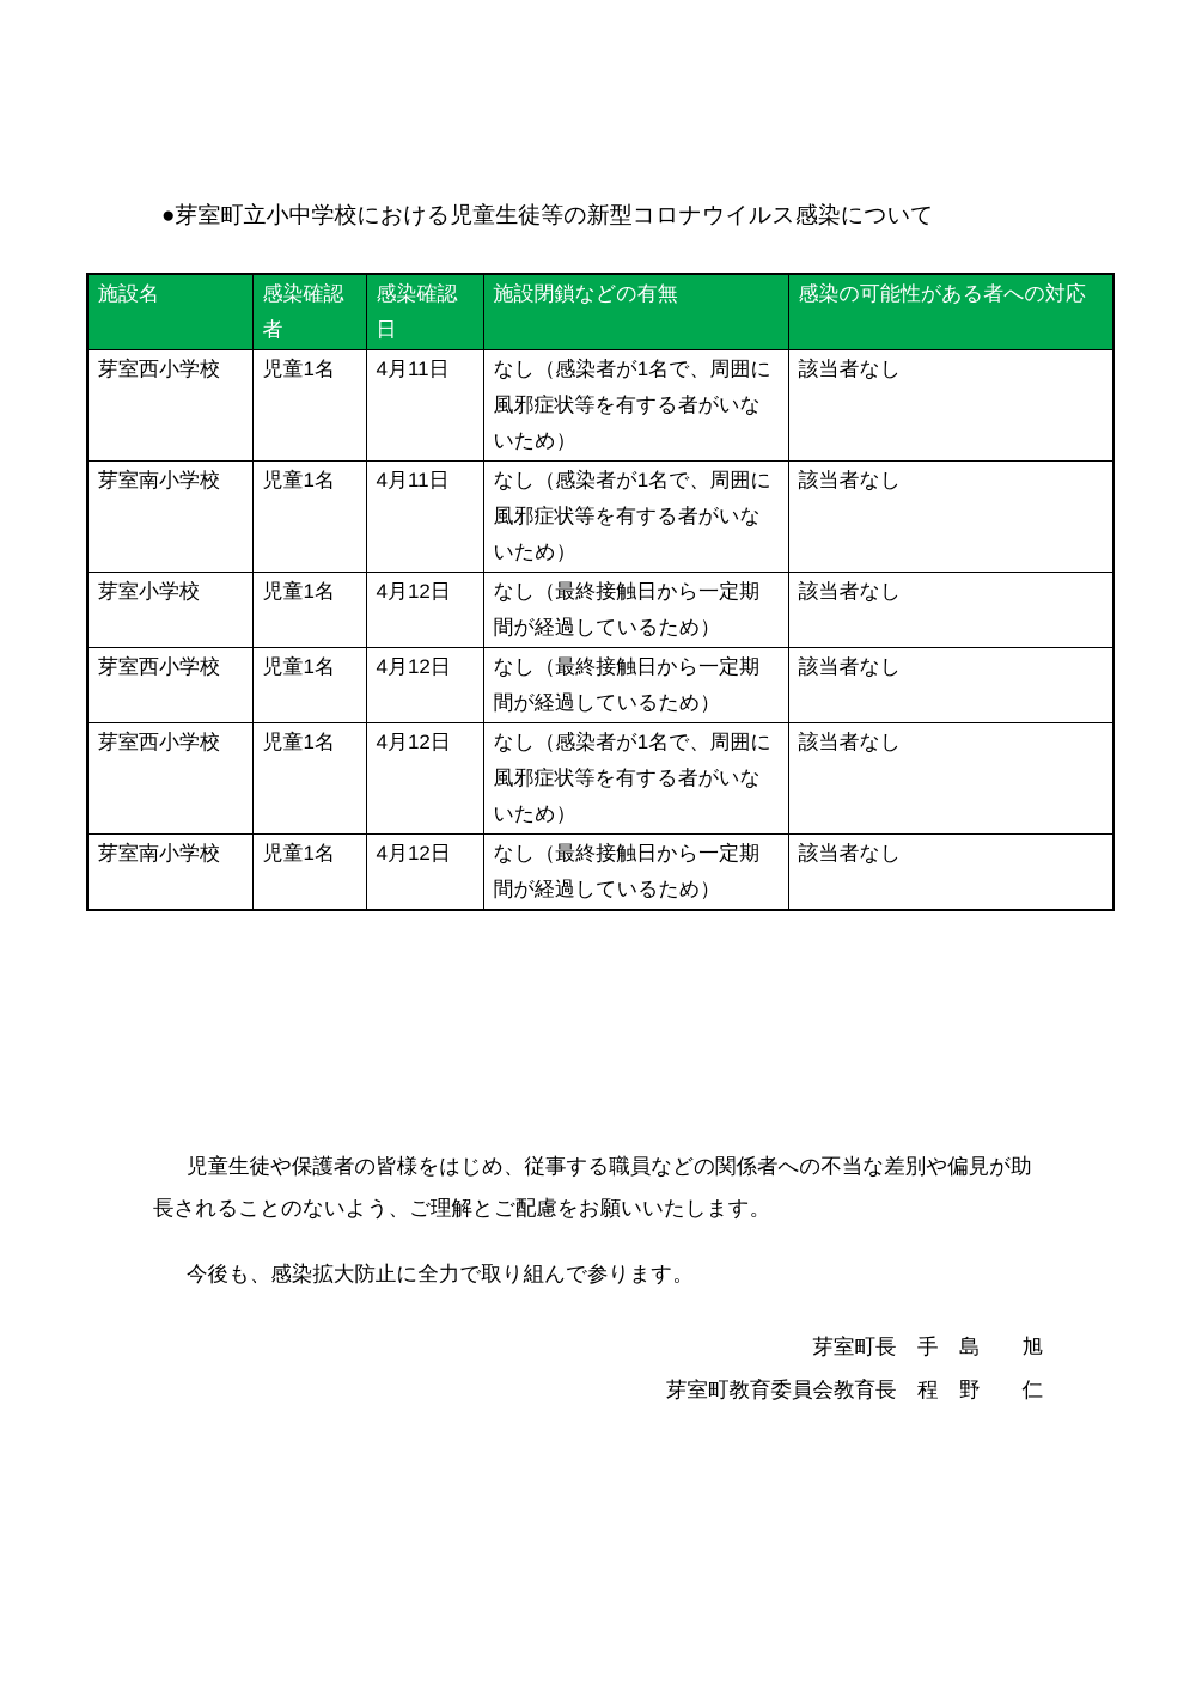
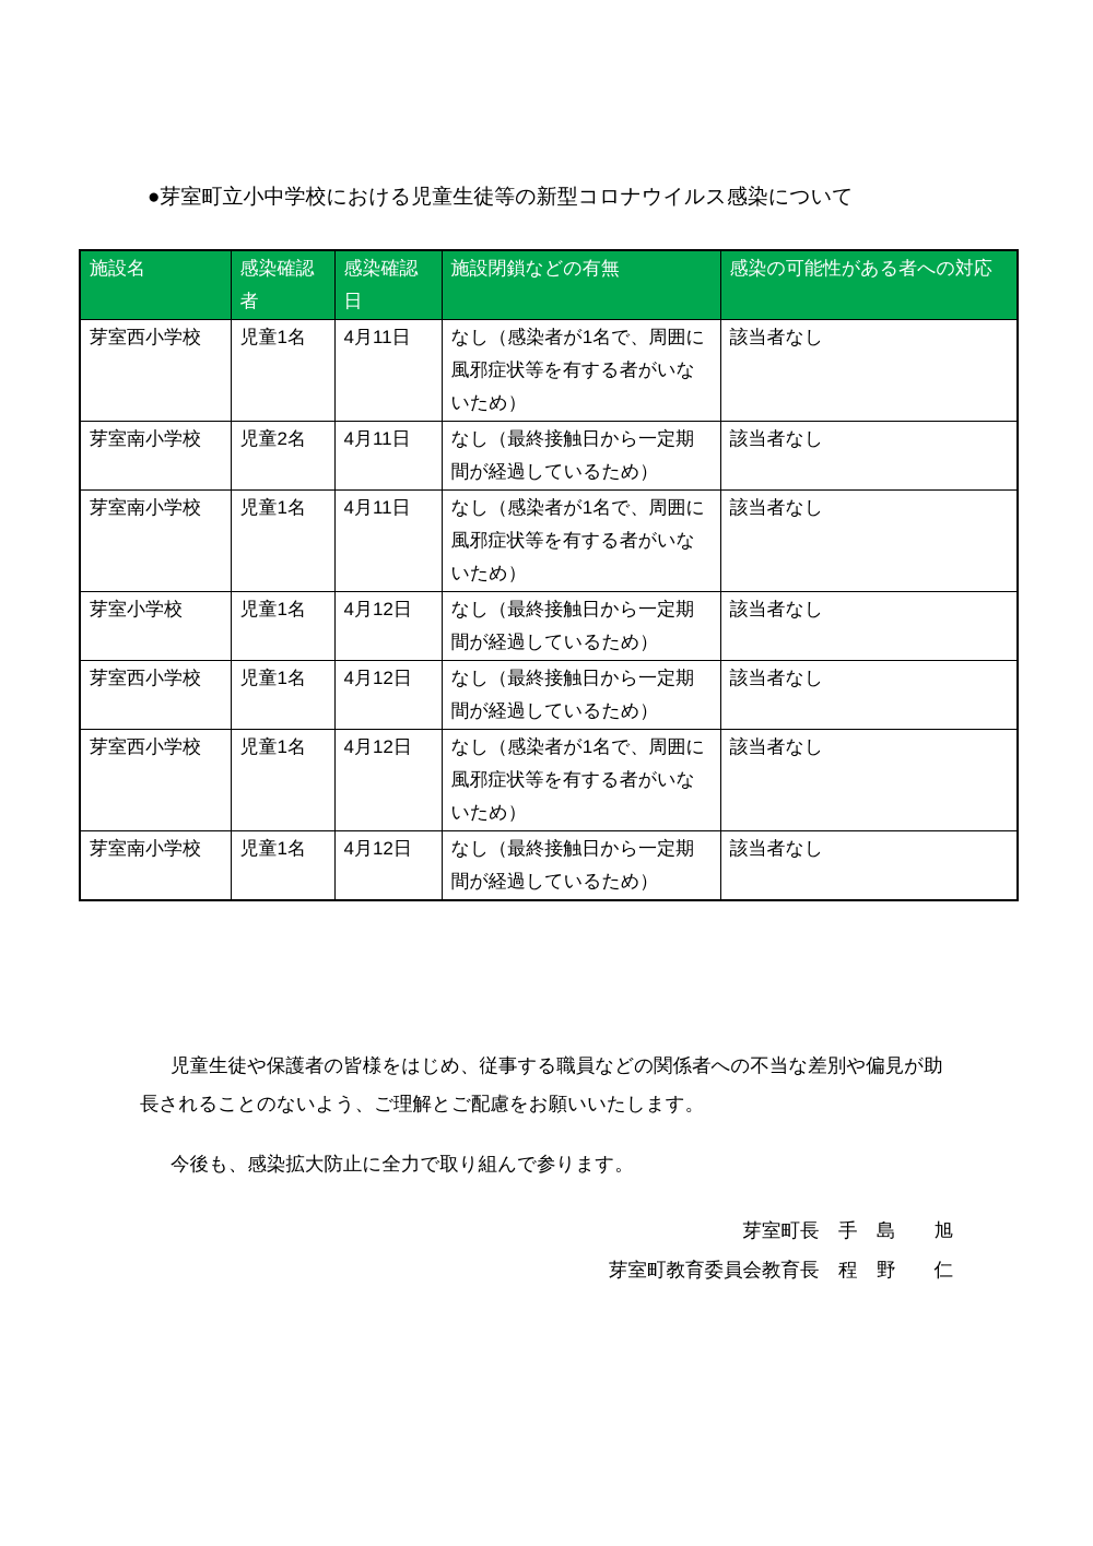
  ●芽室町立小中学校における児童生徒等の新型コロナウイルス感染について
  施設名	感染確認者	感染確認日	施設閉鎖などの有無	感染の可能性がある者への対応
  芽室西小学校	児童1名	4月11日	なし（感染者が1名で、周囲に風邪症状等を有する者がいないため）	該当者なし
+ 芽室南小学校	児童2名	4月11日	なし（最終接触日から一定期間が経過しているため）	該当者なし
  芽室南小学校	児童1名	4月11日	なし（感染者が1名で、周囲に風邪症状等を有する者がいないため）	該当者なし
  芽室小学校	児童1名	4月12日	なし（最終接触日から一定期間が経過しているため）	該当者なし
  芽室西小学校	児童1名	4月12日	なし（最終接触日から一定期間が経過しているため）	該当者なし
  芽室西小学校	児童1名	4月12日	なし（感染者が1名で、周囲に風邪症状等を有する者がいないため）	該当者なし
  芽室南小学校	児童1名	4月12日	なし（最終接触日から一定期間が経過しているため）	該当者なし
  児童生徒や保護者の皆様をはじめ、従事する職員などの関係者への不当な差別や偏見が助長されることのないよう、ご理解とご配慮をお願いいたします。
  今後も、感染拡大防止に全力で取り組んで参ります。
  芽室町長 手 島 旭
  芽室町教育委員会教育長 程 野 仁
